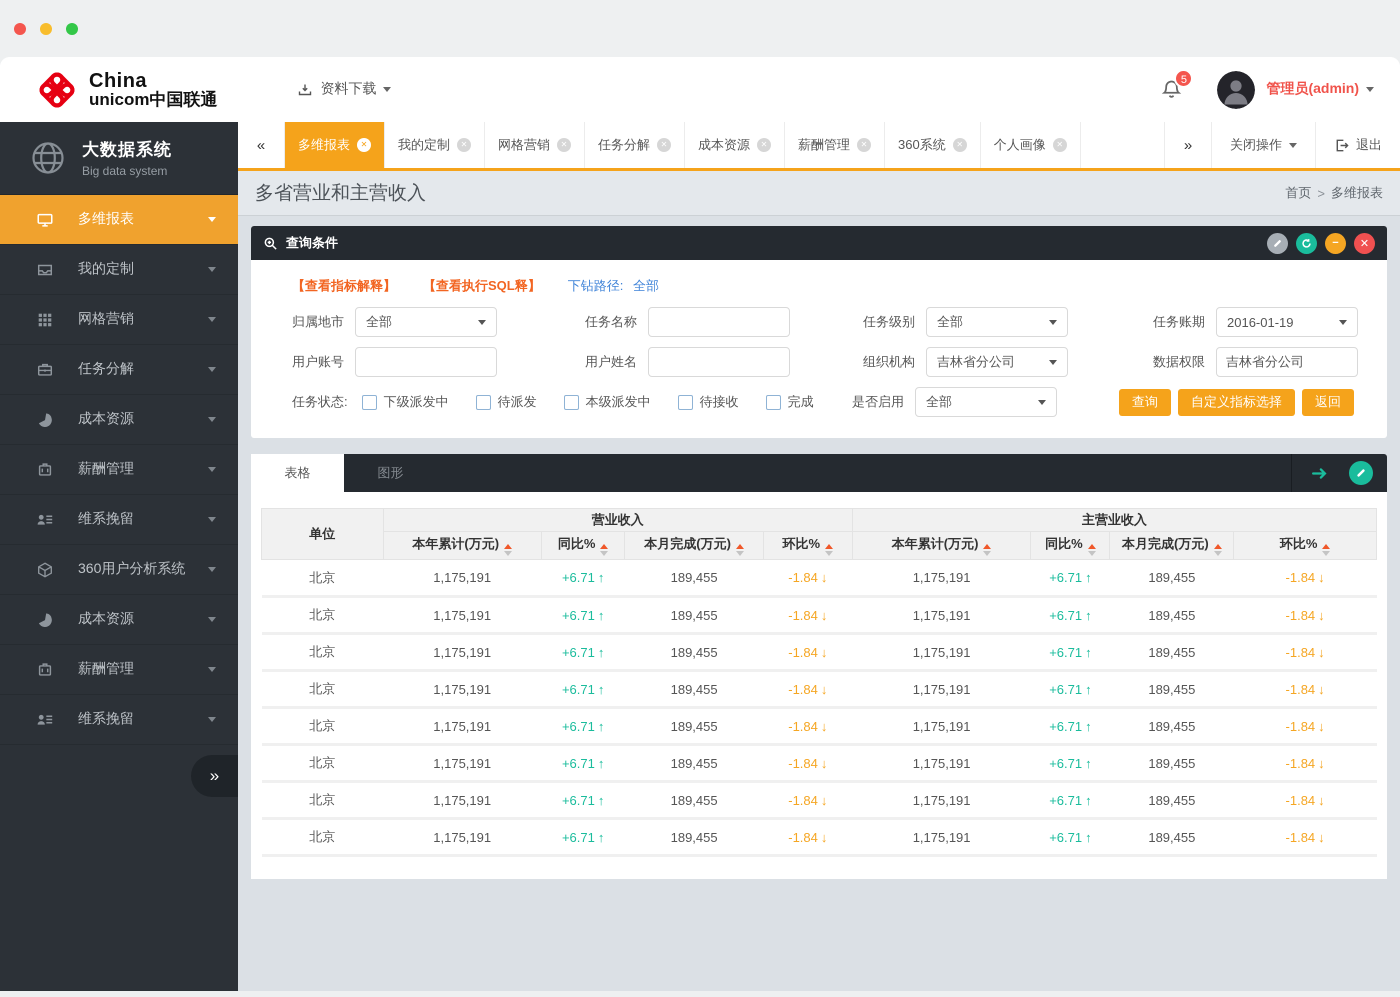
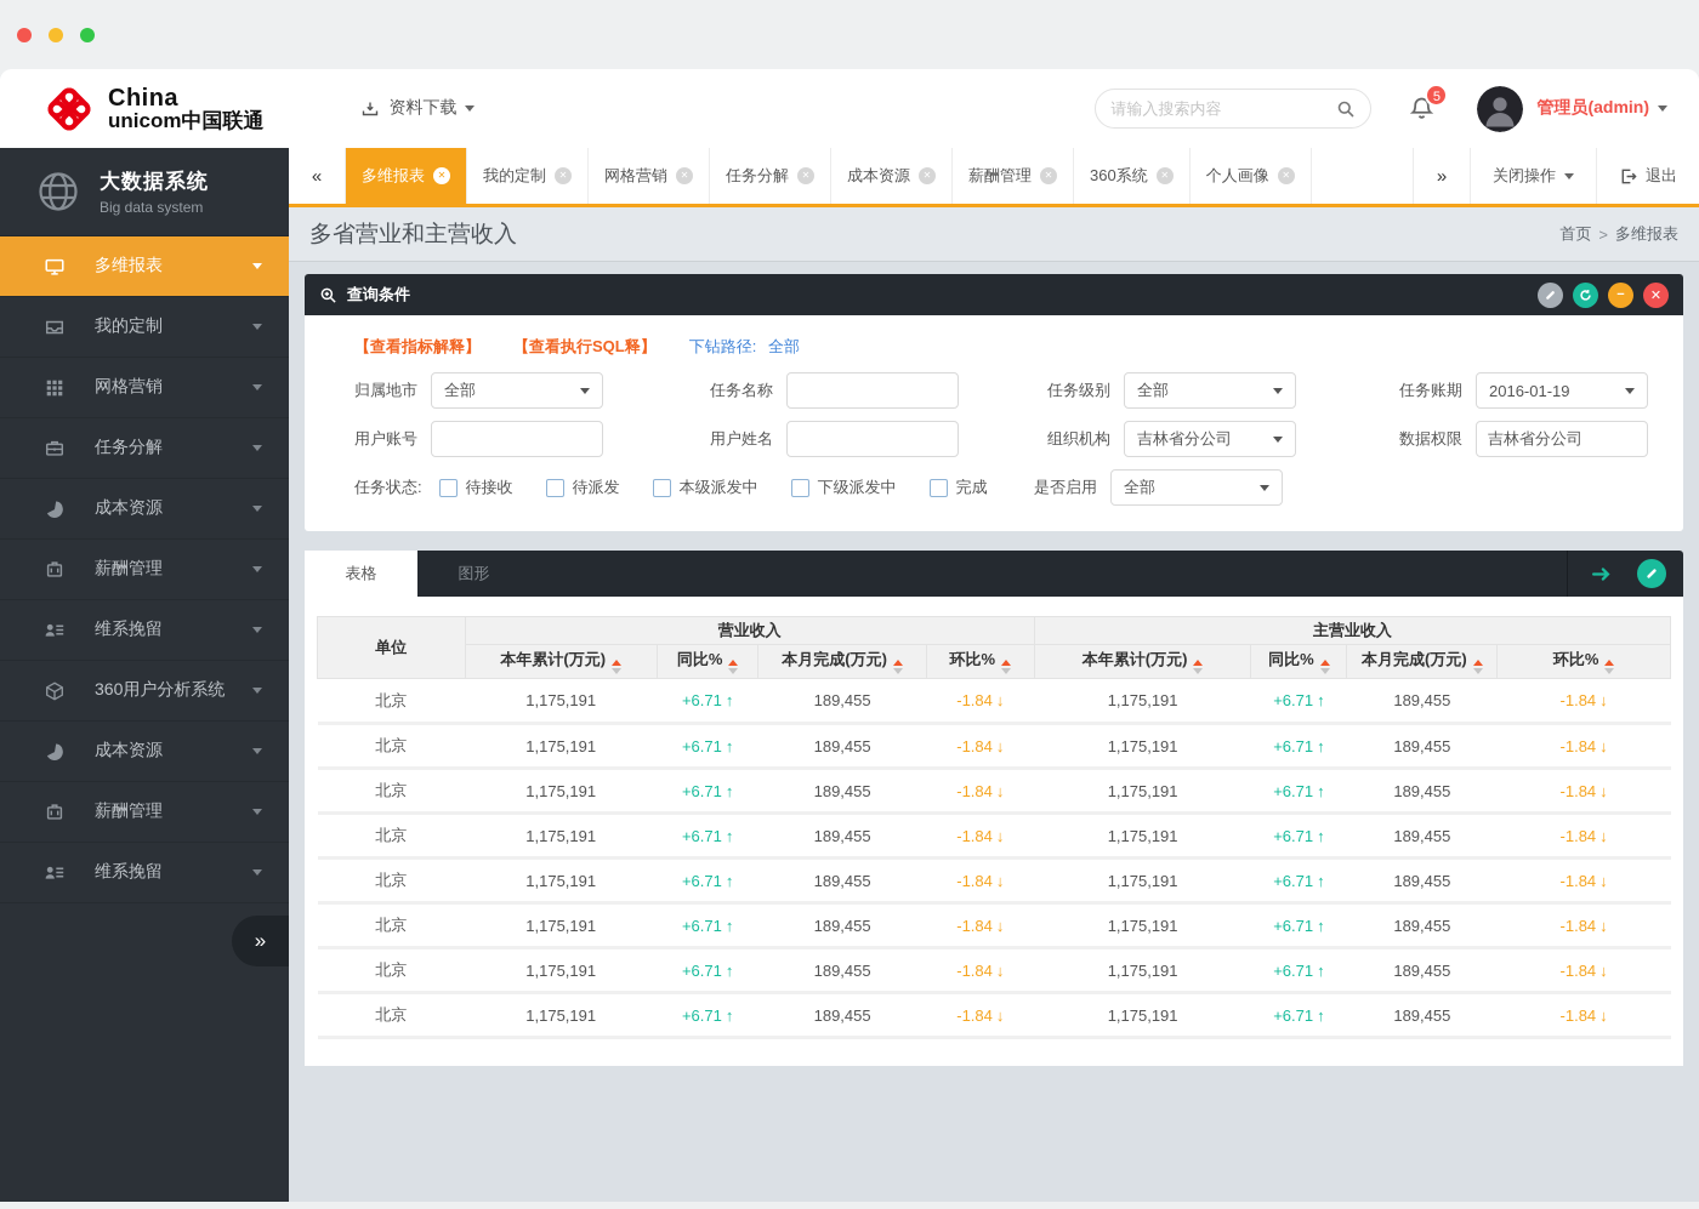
  China
  unicom中国联通
  资料下载
+ 请输入搜索内容
  5
  管理员(admin)
  大数据系统
  Big data system
  多维报表
  我的定制
  网格营销
  任务分解
  成本资源
  薪酬管理
  维系挽留
  360用户分析系统
  成本资源
  薪酬管理
  维系挽留
  »
  «
  多维报表
  ✕
  我的定制
  ✕
  网格营销
  ✕
  任务分解
  ✕
  成本资源
  ✕
  薪酬管理
  ✕
  360系统
  ✕
  个人画像
  ✕
  »
  关闭操作
  退出
  多省营业和主营收入
  首页
  >
  多维报表
  查询条件
  −
  ✕
  【查看指标解释】
  【查看执行SQL释】
  下钻路径: 全部
  归属地市
  全部
  任务名称
  任务级别
  全部
  任务账期
  2016-01-19
  用户账号
  用户姓名
  组织机构
  吉林省分公司
  数据权限
  吉林省分公司
  任务状态:
- 下级派发中
+ 待接收
  待派发
  本级派发中
- 待接收
+ 下级派发中
  完成
  是否启用
  全部
- 查询
- 自定义指标选择
- 返回
  表格
  图形
  单位	营业收入	主营业收入
  本年累计(万元)	同比%	本月完成(万元)	环比%	本年累计(万元)	同比%	本月完成(万元)	环比%
  北京	1,175,191	+6.71 ↑	189,455	-1.84 ↓	1,175,191	+6.71 ↑	189,455	-1.84 ↓
  北京	1,175,191	+6.71 ↑	189,455	-1.84 ↓	1,175,191	+6.71 ↑	189,455	-1.84 ↓
  北京	1,175,191	+6.71 ↑	189,455	-1.84 ↓	1,175,191	+6.71 ↑	189,455	-1.84 ↓
  北京	1,175,191	+6.71 ↑	189,455	-1.84 ↓	1,175,191	+6.71 ↑	189,455	-1.84 ↓
  北京	1,175,191	+6.71 ↑	189,455	-1.84 ↓	1,175,191	+6.71 ↑	189,455	-1.84 ↓
  北京	1,175,191	+6.71 ↑	189,455	-1.84 ↓	1,175,191	+6.71 ↑	189,455	-1.84 ↓
  北京	1,175,191	+6.71 ↑	189,455	-1.84 ↓	1,175,191	+6.71 ↑	189,455	-1.84 ↓
  北京	1,175,191	+6.71 ↑	189,455	-1.84 ↓	1,175,191	+6.71 ↑	189,455	-1.84 ↓
